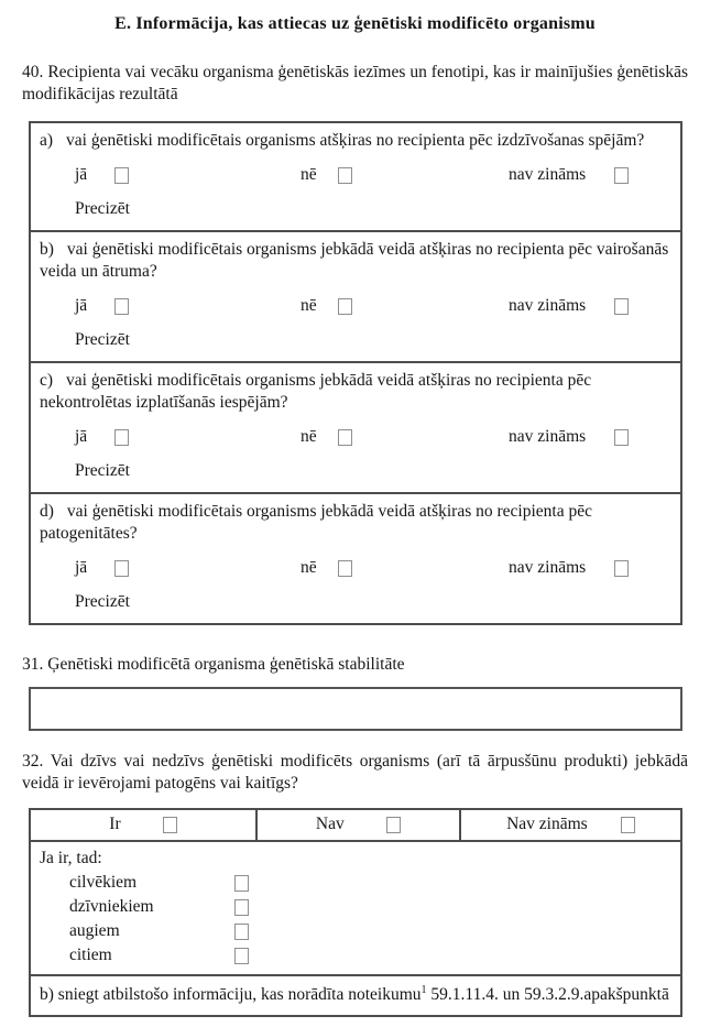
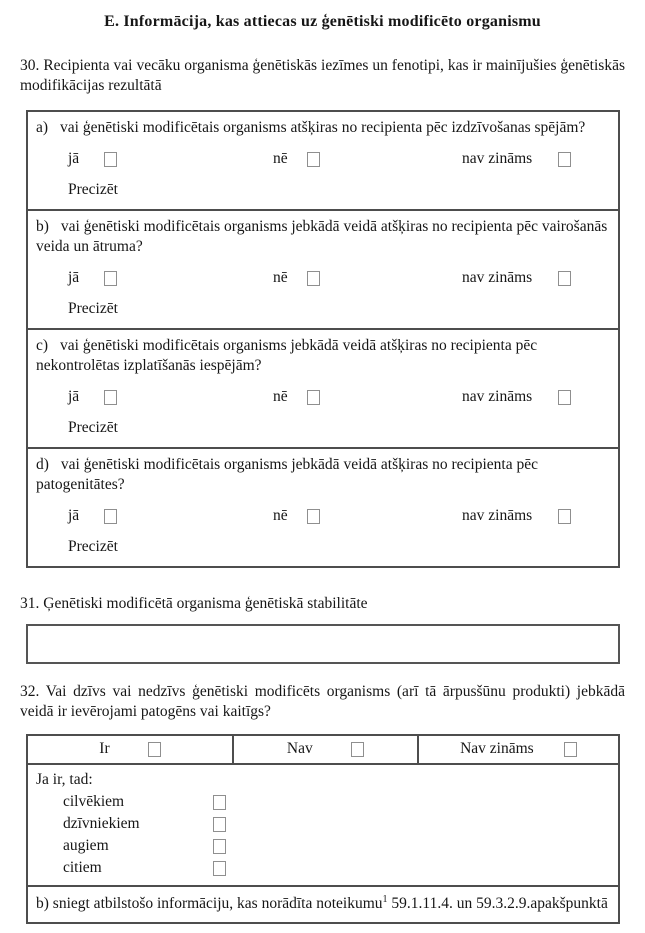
  E. Informācija, kas attiecas uz ģenētiski modificēto organismu
- 40. Recipienta vai vecāku organisma ģenētiskās iezīmes un fenotipi, kas ir mainījušies ģenētiskās modifikācijas rezultātā
+ 30. Recipienta vai vecāku organisma ģenētiskās iezīmes un fenotipi, kas ir mainījušies ģenētiskās modifikācijas rezultātā
  a) vai ģenētiski modificētais organisms atšķiras no recipienta pēc izdzīvošanas spējām?
  jā
  nē
  nav zināms
  Precizēt
  b) vai ģenētiski modificētais organisms jebkādā veidā atšķiras no recipienta pēc vairošanās veida un ātruma?
  jā
  nē
  nav zināms
  Precizēt
  c) vai ģenētiski modificētais organisms jebkādā veidā atšķiras no recipienta pēc nekontrolētas izplatīšanās iespējām?
  jā
  nē
  nav zināms
  Precizēt
  d) vai ģenētiski modificētais organisms jebkādā veidā atšķiras no recipienta pēc patogenitātes?
  jā
  nē
  nav zināms
  Precizēt
  31. Ģenētiski modificētā organisma ģenētiskā stabilitāte
  32. Vai dzīvs vai nedzīvs ģenētiski modificēts organisms (arī tā ārpusšūnu produkti) jebkādā veidā ir ievērojami patogēns vai kaitīgs?
  Ir
  Nav
  Nav zināms
  Ja ir, tad:
  cilvēkiem
  dzīvniekiem
  augiem
  citiem
  b) sniegt atbilstošo informāciju, kas norādīta noteikumu1 59.1.11.4. un 59.3.2.9.apakšpunktā
